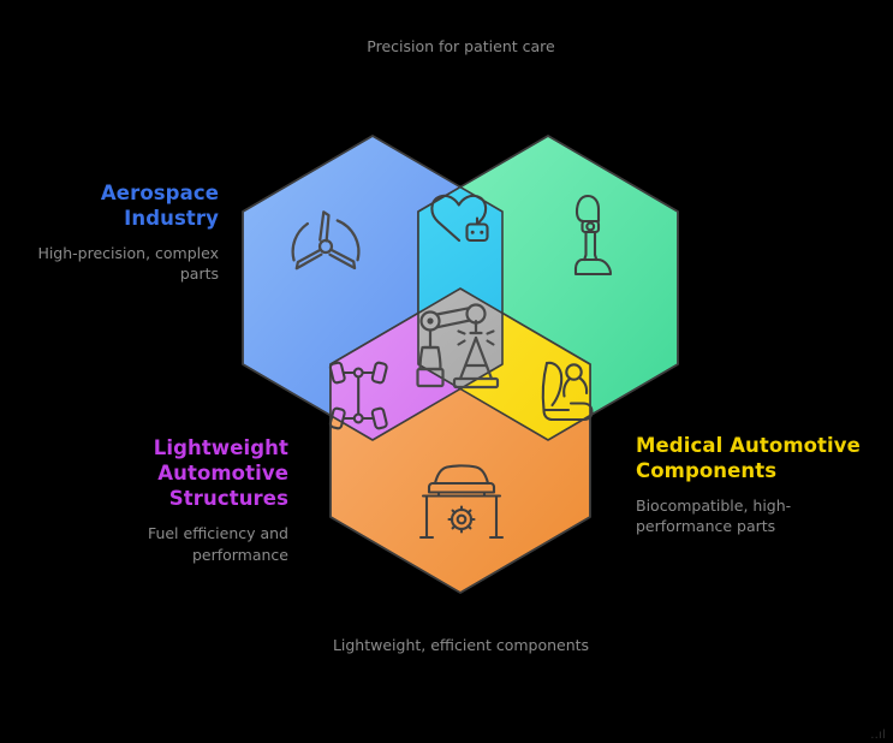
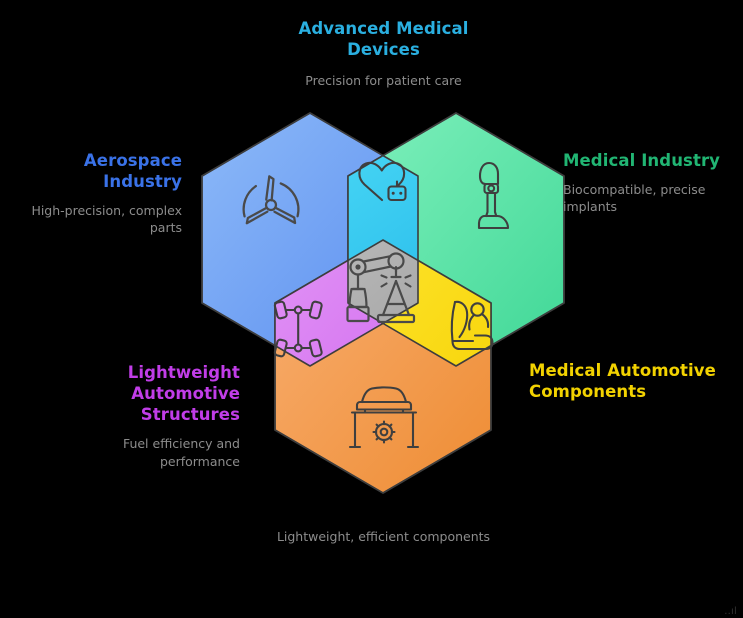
+ Advanced Medical Devices
  Precision for patient care
  Aerospace Industry
  High-precision, complex parts
+ Medical Industry
+ Biocompatible, precise implants
  Lightweight Automotive Structures
  Fuel efficiency and performance
  Medical Automotive Components
- Biocompatible, high-performance parts
  Lightweight, efficient components
  ..ıl
